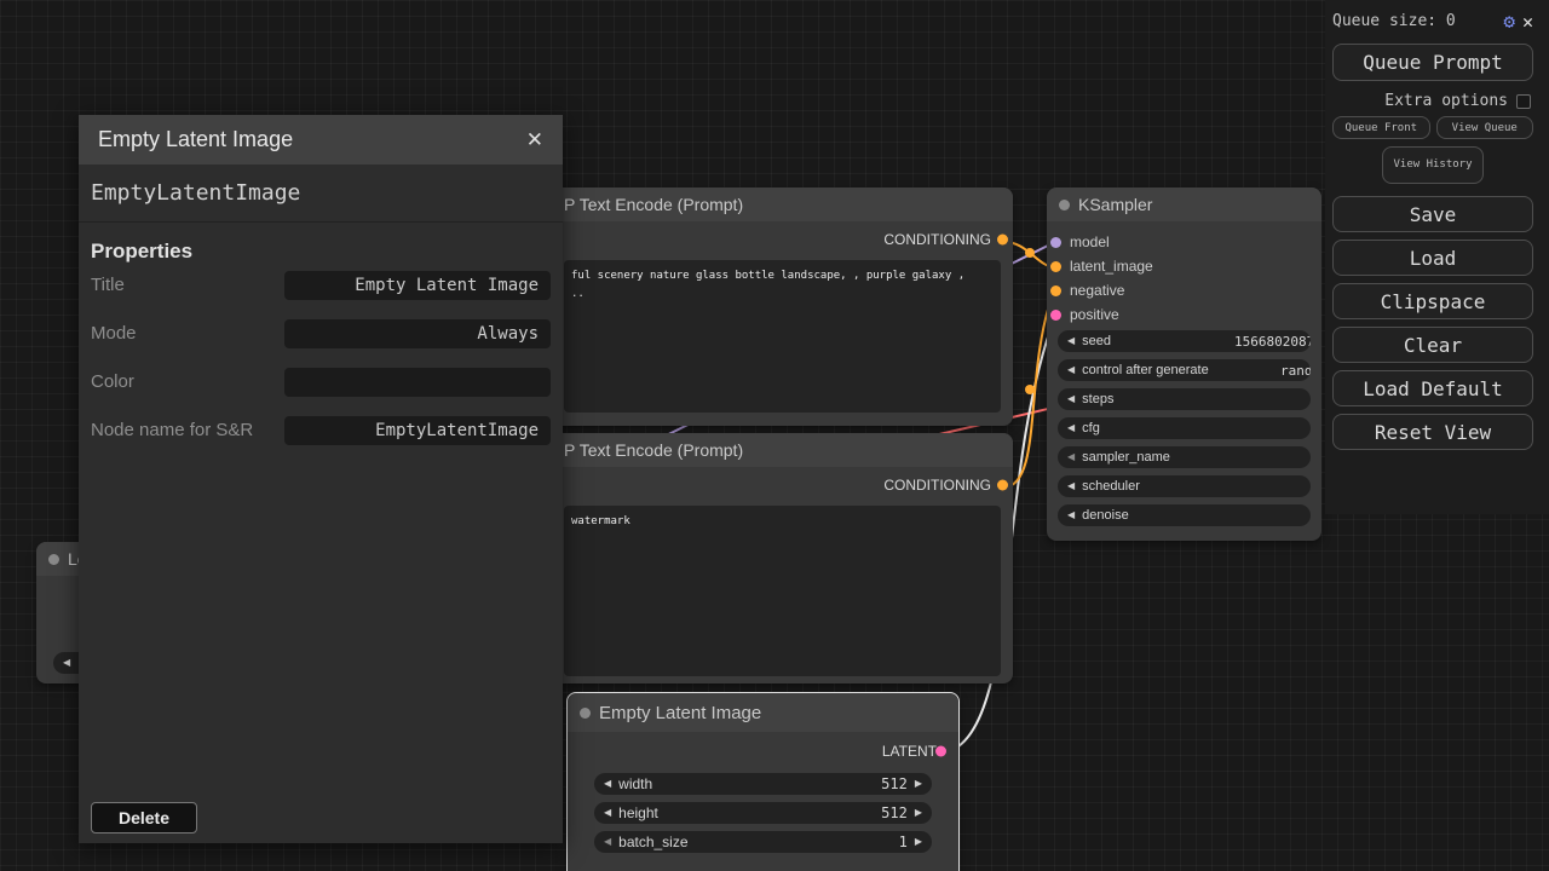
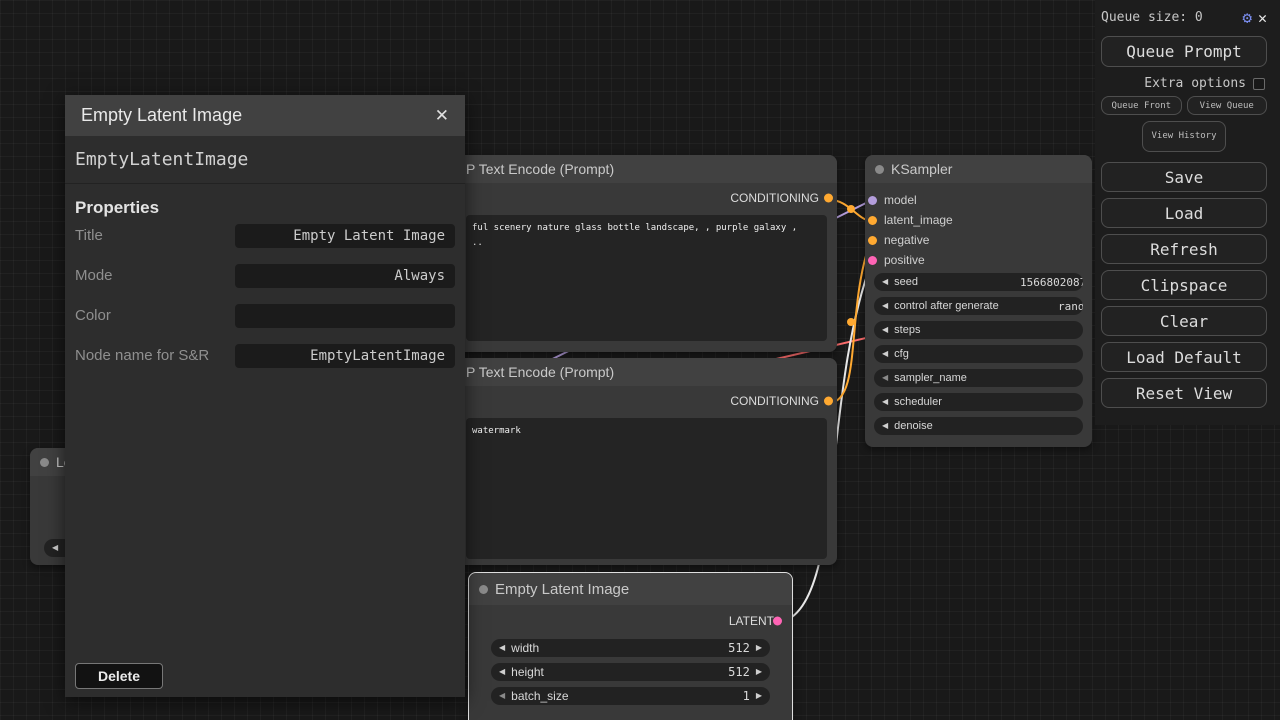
  ◀
  P Text Encode (Prompt)
  CONDITIONING
  ful scenery nature glass bottle landscape, , purple galaxy ,
  ..
  P Text Encode (Prompt)
  CONDITIONING
  watermark
  KSampler
  model
  latent_image
  negative
  positive
  ◀
  seed
  1566802087
  ◀
  control after generate
  ◀
  steps
  ◀
  cfg
  ◀
  sampler_name
  ◀
  scheduler
  ◀
  denoise
  Empty Latent Image
  LATENT
  ◀
  width
  512
  ▶
  ◀
  height
  512
  ▶
  ◀
  batch_size
  1
  ▶
  Empty Latent Image
  ✕
  EmptyLatentImage
  Properties
  Title
  Empty Latent Image
  Mode
  Always
  Color
  Node name for S&R
  EmptyLatentImage
  Delete
  Queue size: 0
  ⚙
  ✕
  Queue Prompt
  Extra options
  Queue Front
  View Queue
  View History
  Save
  Load
+ Refresh
  Clipspace
  Clear
  Load Default
  Reset View
